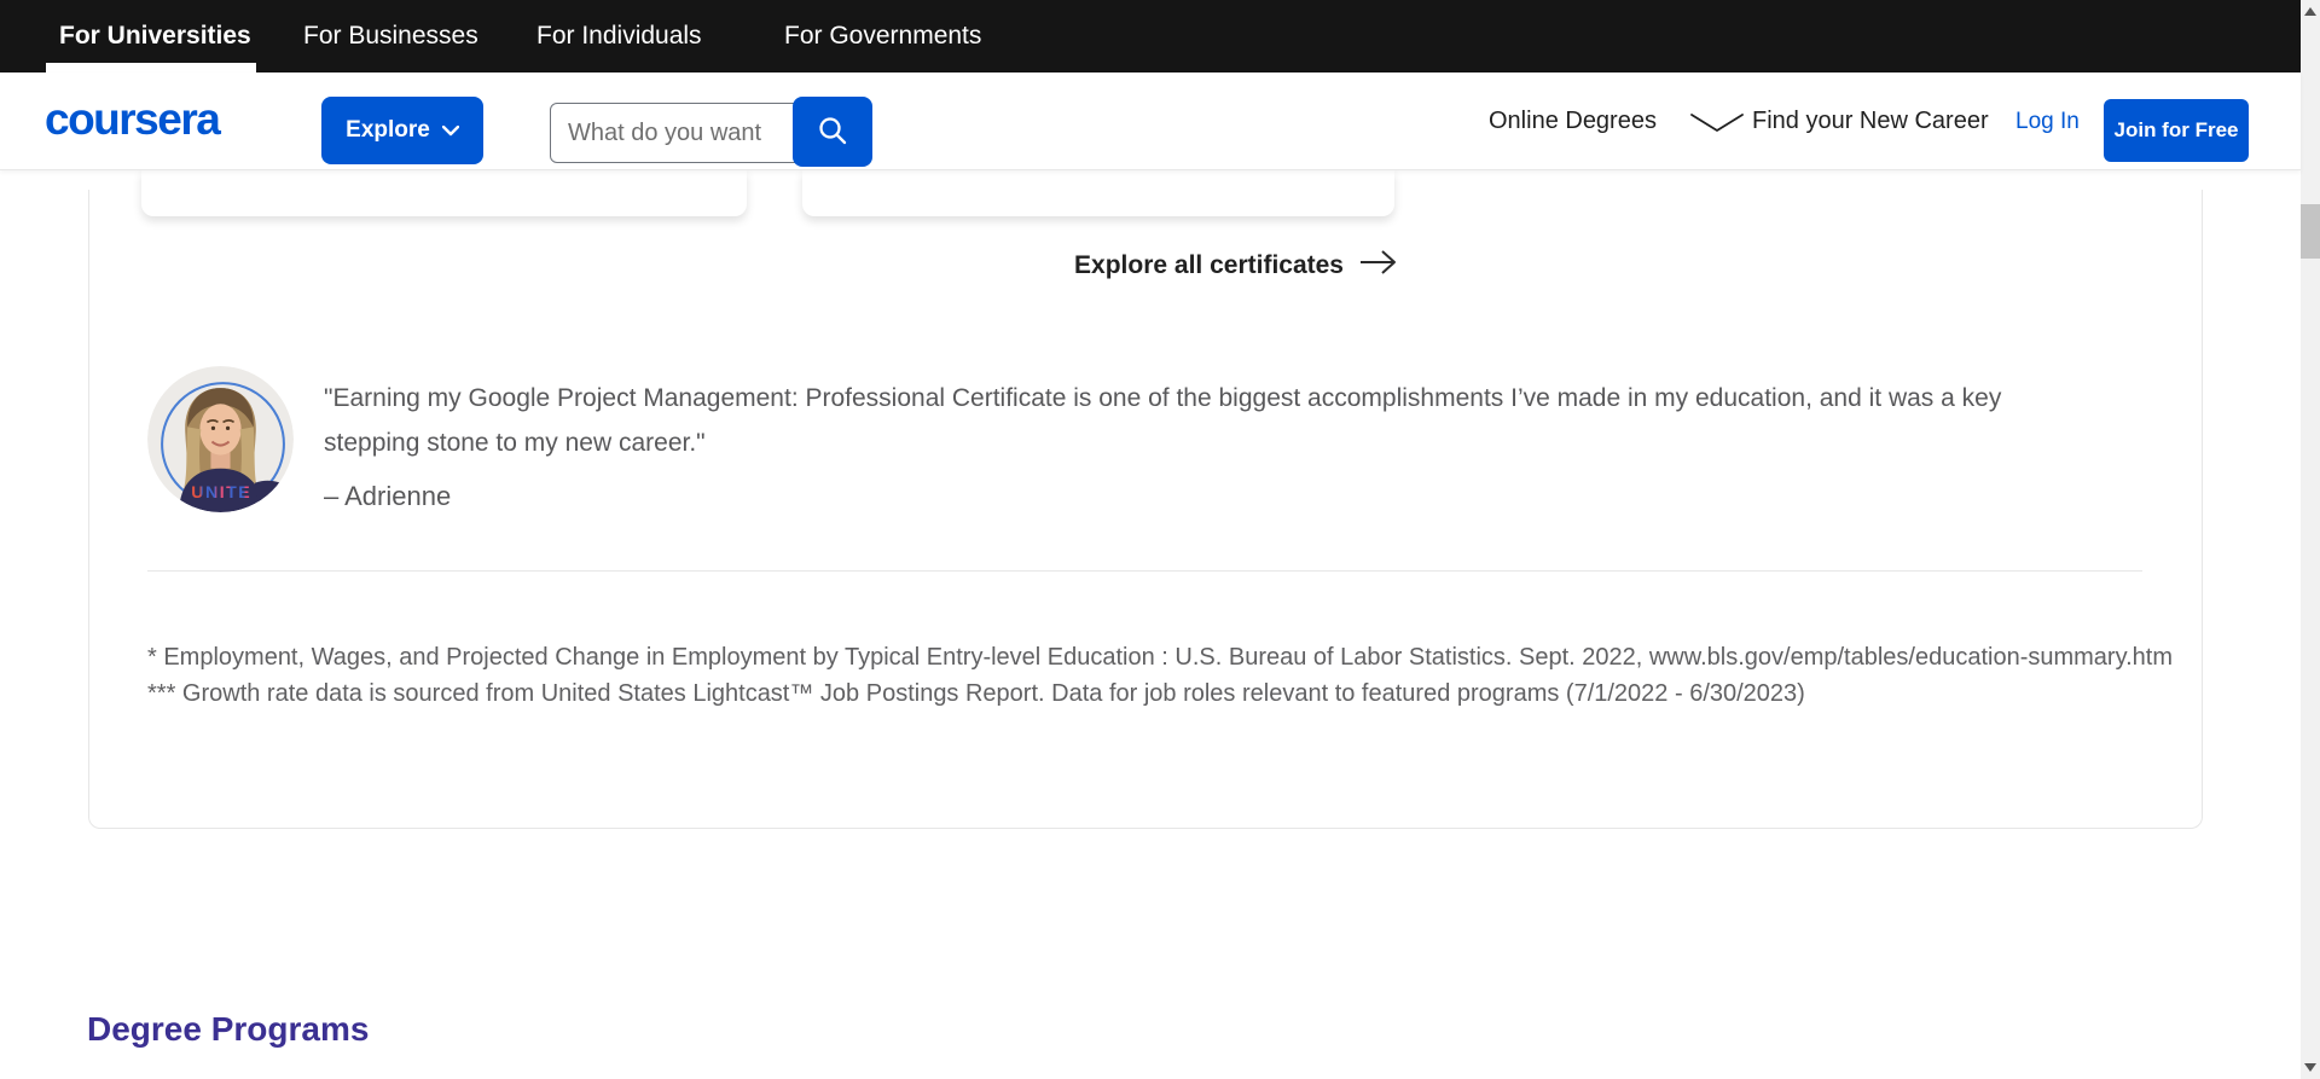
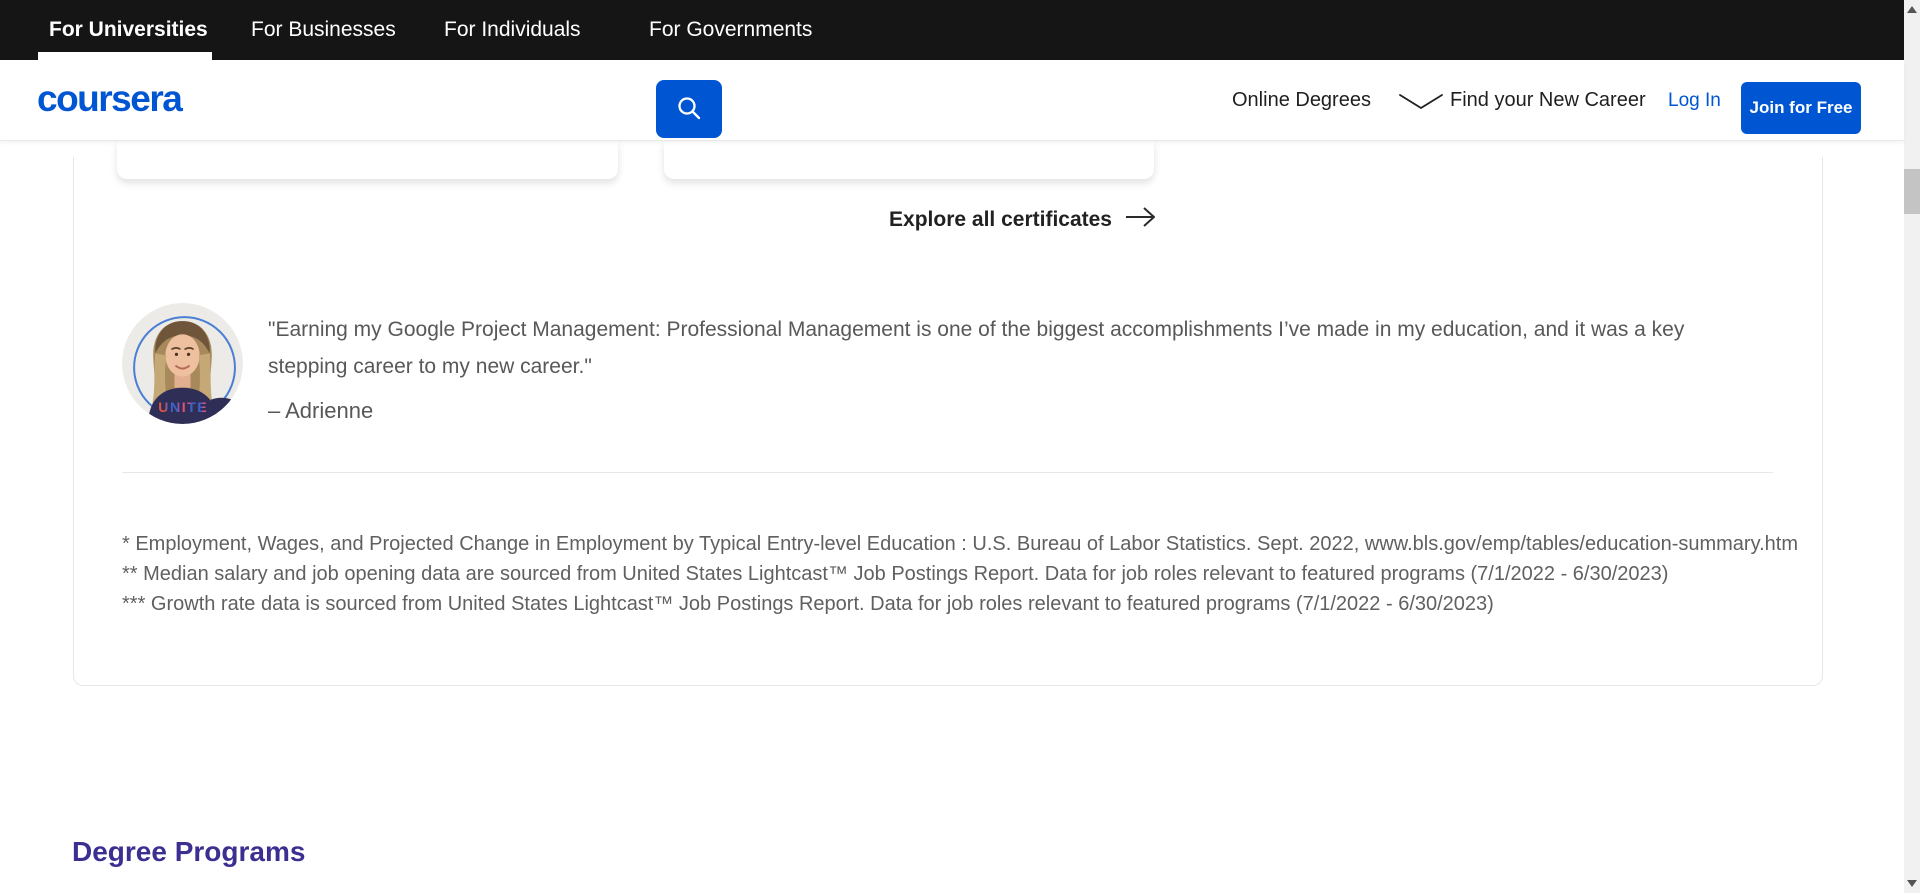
  For Universities
  For Businesses
  For Individuals
  For Governments
  coursera
- Explore
- What do you want
  Online Degrees
  Find your New Career
  Log In
  Join for Free
  Explore all certificates
  UNITE
- "Earning my Google Project Management: Professional Certificate is one of the biggest accomplishments I’ve made in my education, and it was a key
+ "Earning my Google Project Management: Professional Management is one of the biggest accomplishments I’ve made in my education, and it was a key
- stepping stone to my new career."
+ stepping career to my new career."
  – Adrienne
  * Employment, Wages, and Projected Change in Employment by Typical Entry-level Education : U.S. Bureau of Labor Statistics. Sept. 2022, www.bls.gov/emp/tables/education-summary.htm
+ ** Median salary and job opening data are sourced from United States Lightcast™ Job Postings Report. Data for job roles relevant to featured programs (7/1/2022 - 6/30/2023)
  *** Growth rate data is sourced from United States Lightcast™ Job Postings Report. Data for job roles relevant to featured programs (7/1/2022 - 6/30/2023)
  Degree Programs
